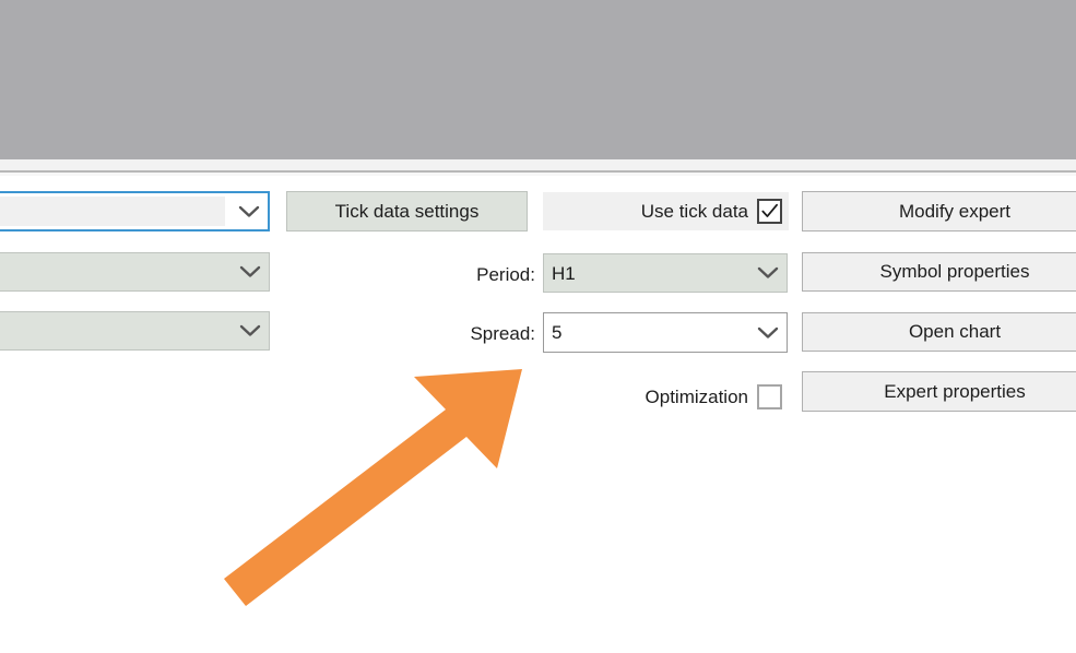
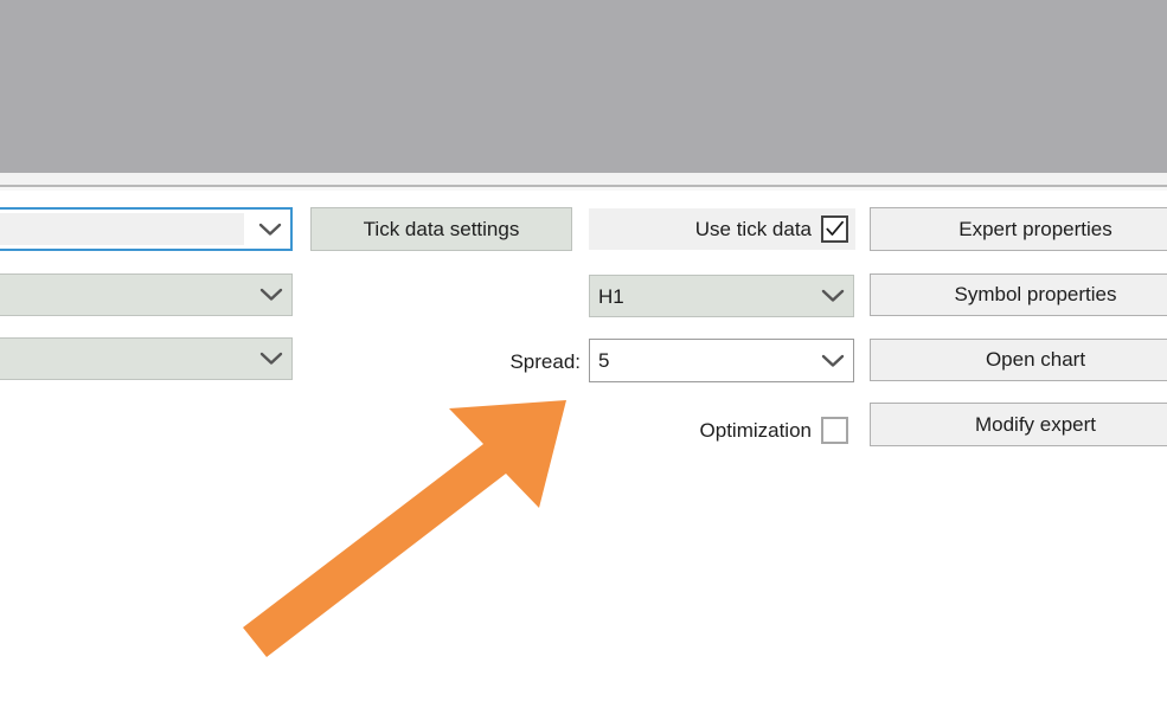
  Tick data settings
  Use tick data
- Period:
  H1
  Spread:
  5
  Optimization
- Modify expert
+ Expert properties
  Symbol properties
  Open chart
- Expert properties
+ Modify expert
